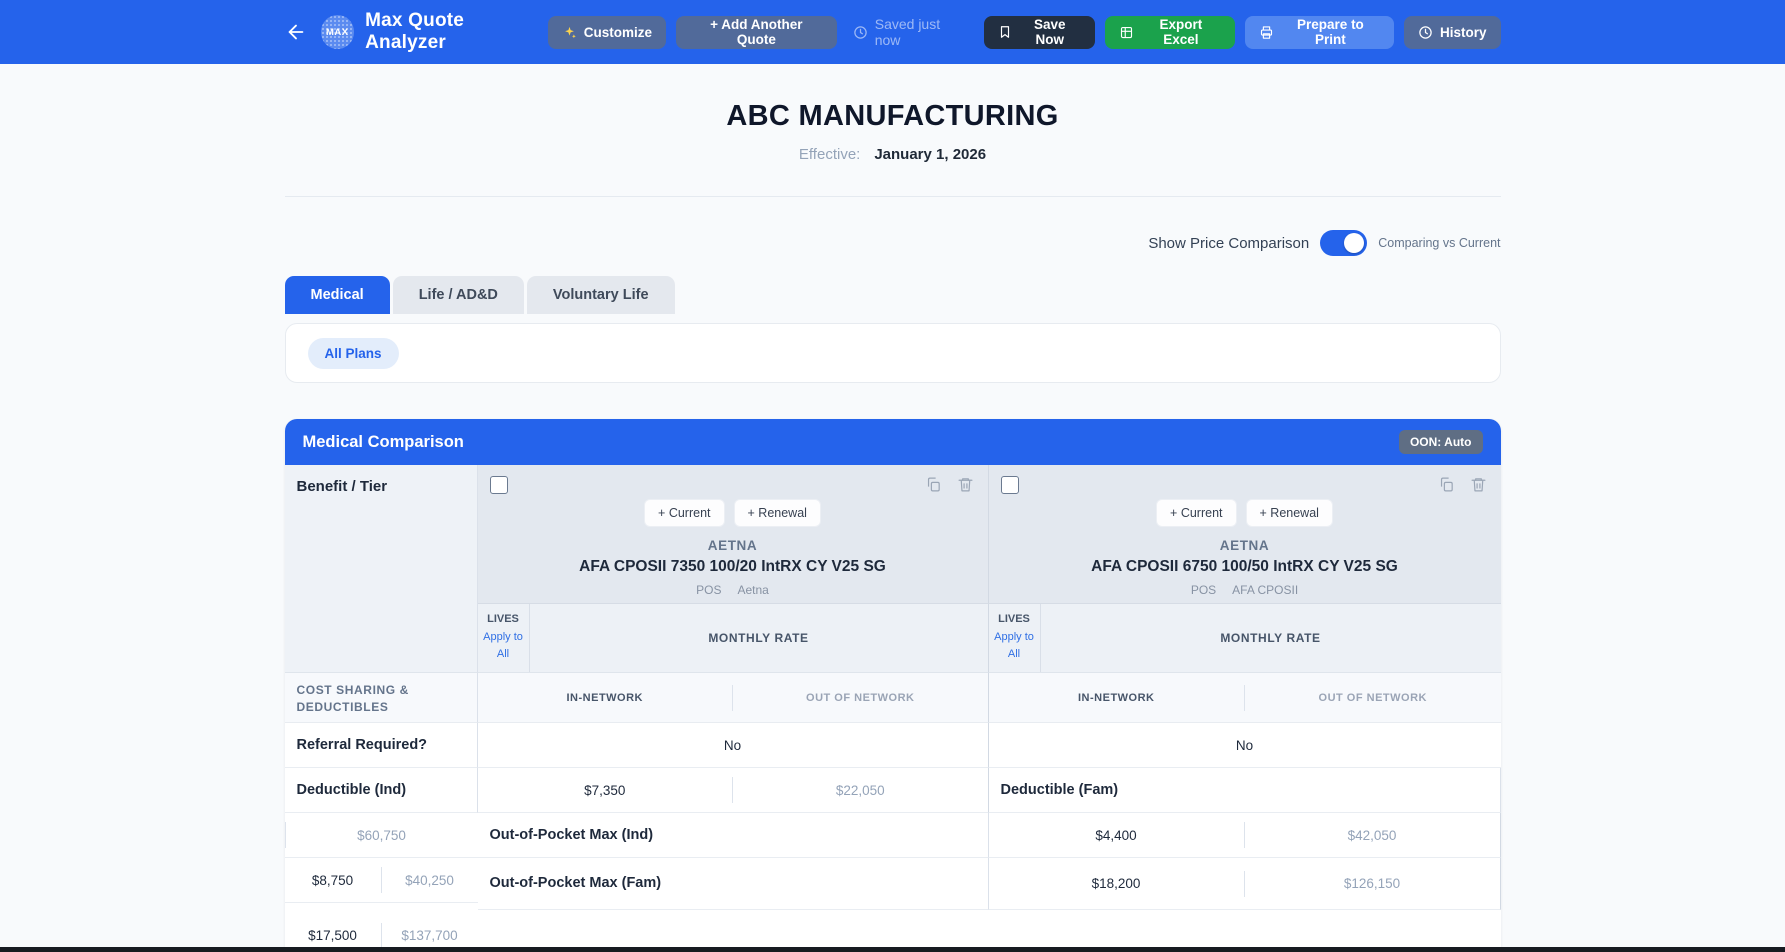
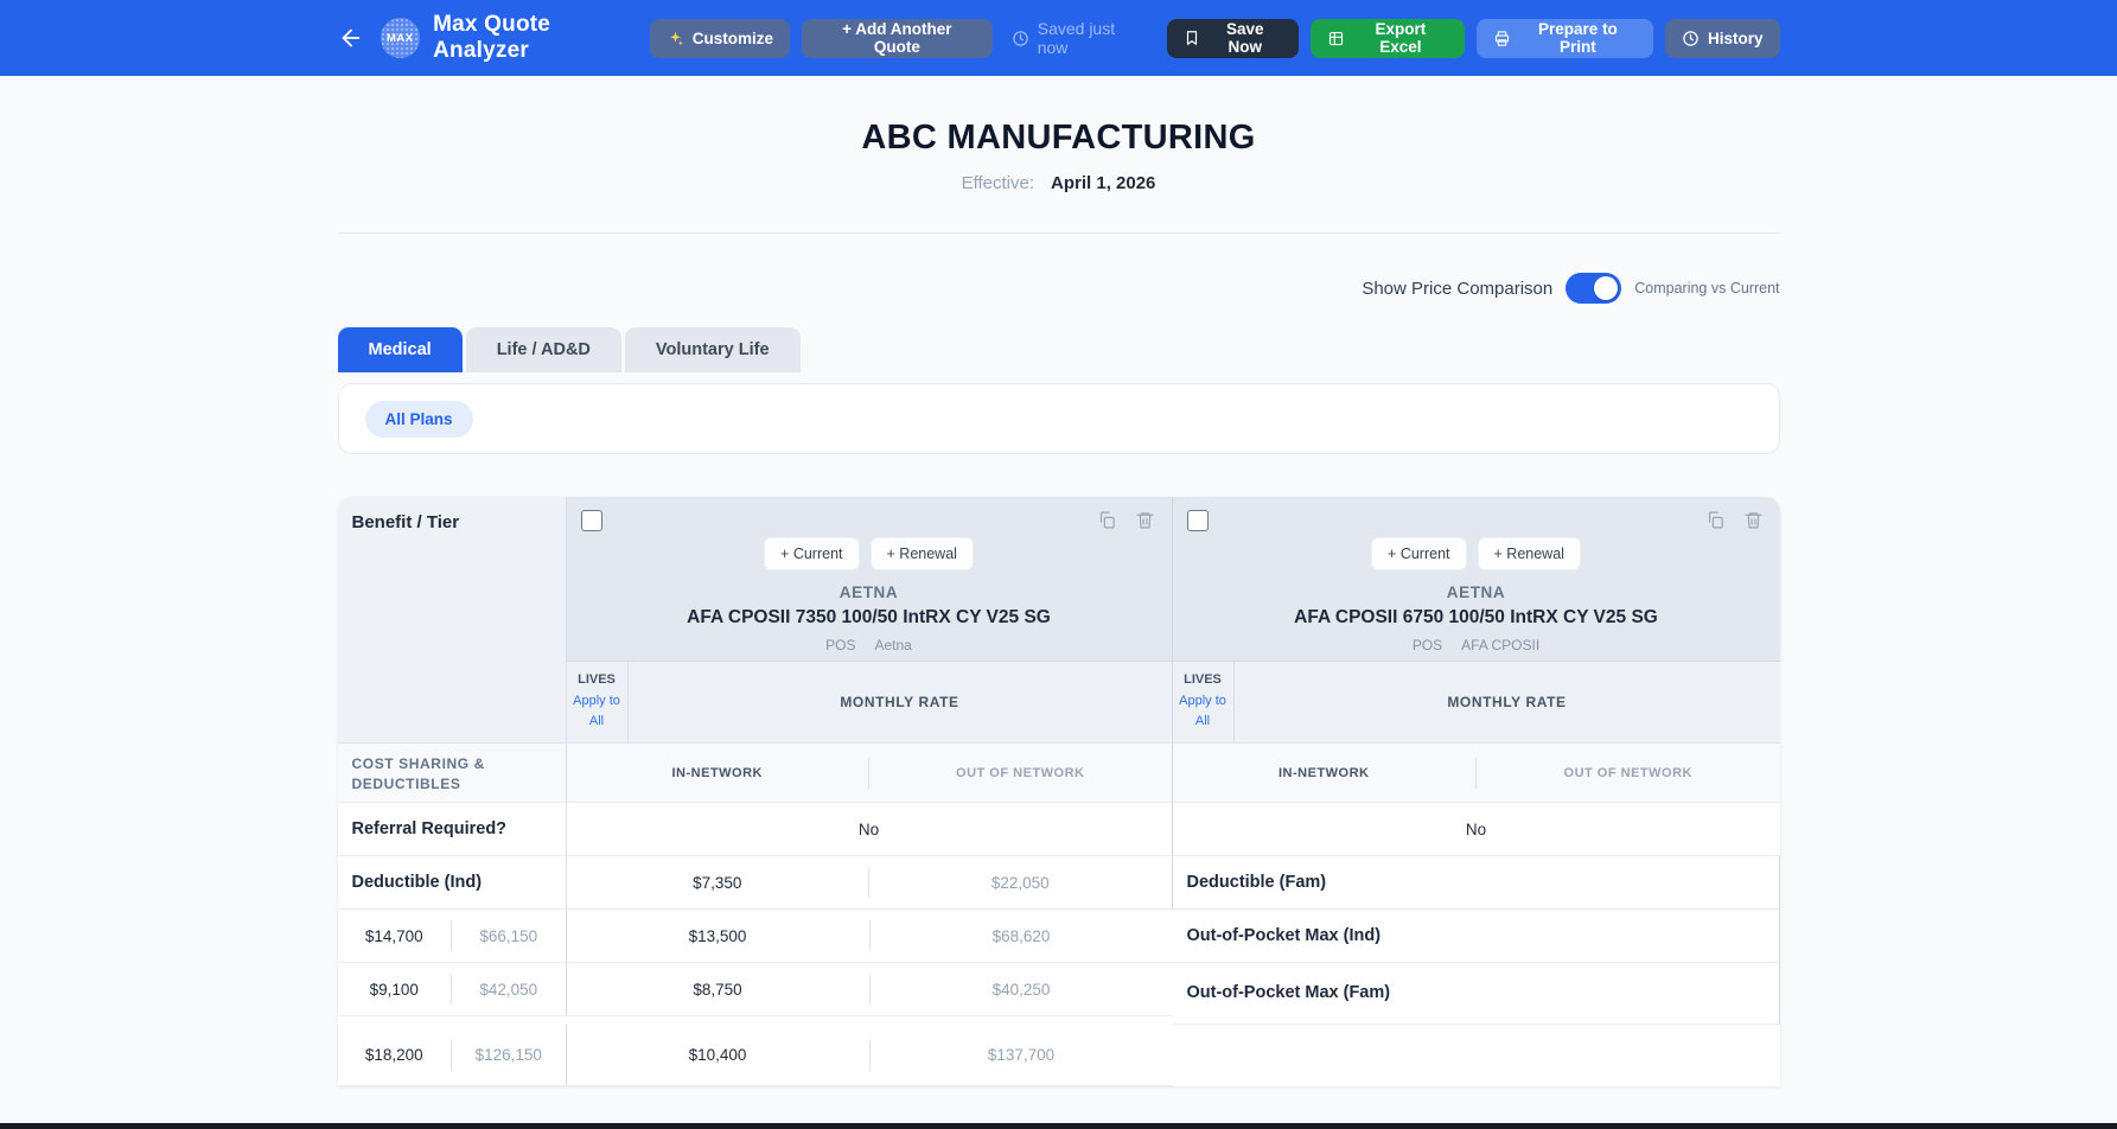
  MAX
  Max Quote Analyzer
  Customize
  + Add Another Quote
  Saved just now
  Save Now
  Export Excel
  Prepare to Print
  History
  ABC MANUFACTURING
  Effective:
- January 1, 2026
+ April 1, 2026
  Show Price Comparison
  Comparing vs Current
  Medical
  Life / AD&D
  Voluntary Life
  All Plans
- Medical Comparison
- OON: Auto
  Benefit / Tier
  + Current
  + Renewal
  AETNA
- AFA CPOSII 7350 100/20 IntRX CY V25 SG
+ AFA CPOSII 7350 100/50 IntRX CY V25 SG
  POS
  Aetna
  + Current
  + Renewal
  AETNA
  AFA CPOSII 6750 100/50 IntRX CY V25 SG
  POS
  AFA CPOSII
  LIVES
  Apply to All
  MONTHLY RATE
  LIVES
  Apply to All
  MONTHLY RATE
  COST SHARING & DEDUCTIBLES
  IN-NETWORK
  OUT OF NETWORK
  IN-NETWORK
  OUT OF NETWORK
  Referral Required?
  No
  No
  Deductible (Ind)
  $7,350
  $22,050
  Deductible (Fam)
+ $14,700
+ $66,150
+ $13,500
- $60,750
+ $68,620
  Out-of-Pocket Max (Ind)
- $4,400
+ $9,100
  $42,050
  $8,750
  $40,250
  Out-of-Pocket Max (Fam)
  $18,200
  $126,150
- $17,500
+ $10,400
  $137,700
